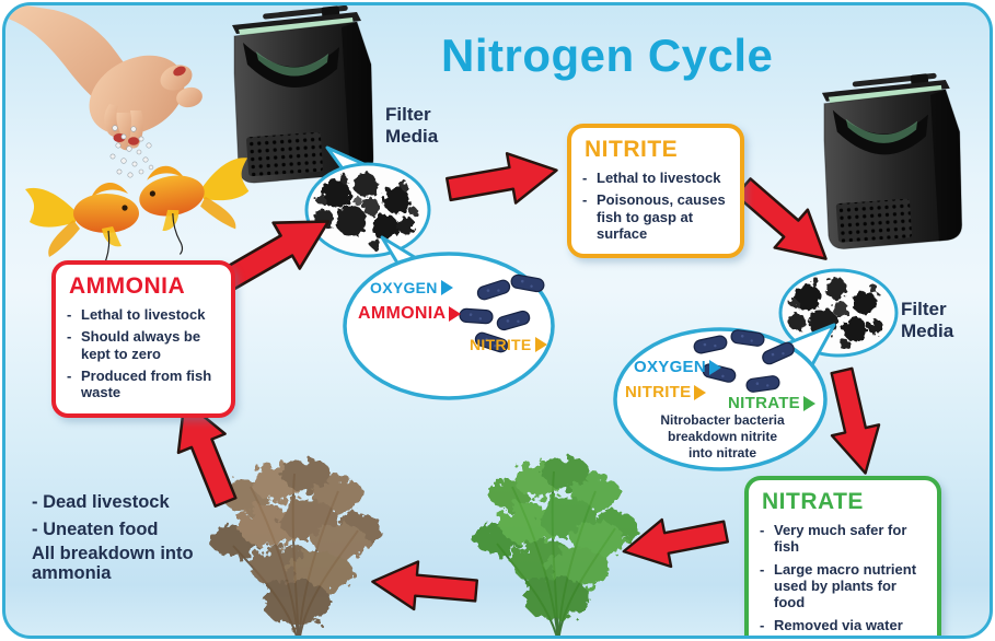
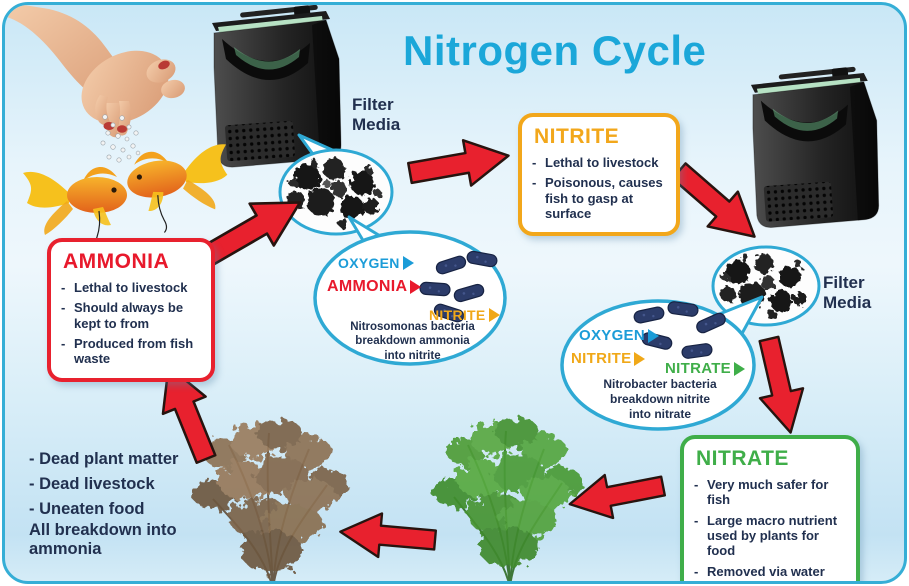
  Nitrogen Cycle
  AMMONIA
  -
  Lethal to livestock
  -
- Should always be kept to zero
+ Should always be kept to from
  -
  Produced from fish waste
  NITRITE
  -
  Lethal to livestock
  -
  Poisonous, causes fish to gasp at surface
  NITRATE
  -
  Very much safer for fish
  -
  Large macro nutrient used by plants for food
  -
  Filter
  Media
  Filter
  Media
  OXYGEN
  AMMONIA
  NITRITE
+ Nitrosomonas bacteria
+ breakdown ammonia
+ into nitrite
  OXYGEN
  NITRITE
  NITRATE
  Nitrobacter bacteria
  breakdown nitrite
  into nitrate
+ - Dead plant matter
  - Dead livestock
  - Uneaten food
  All breakdown into
  ammonia
